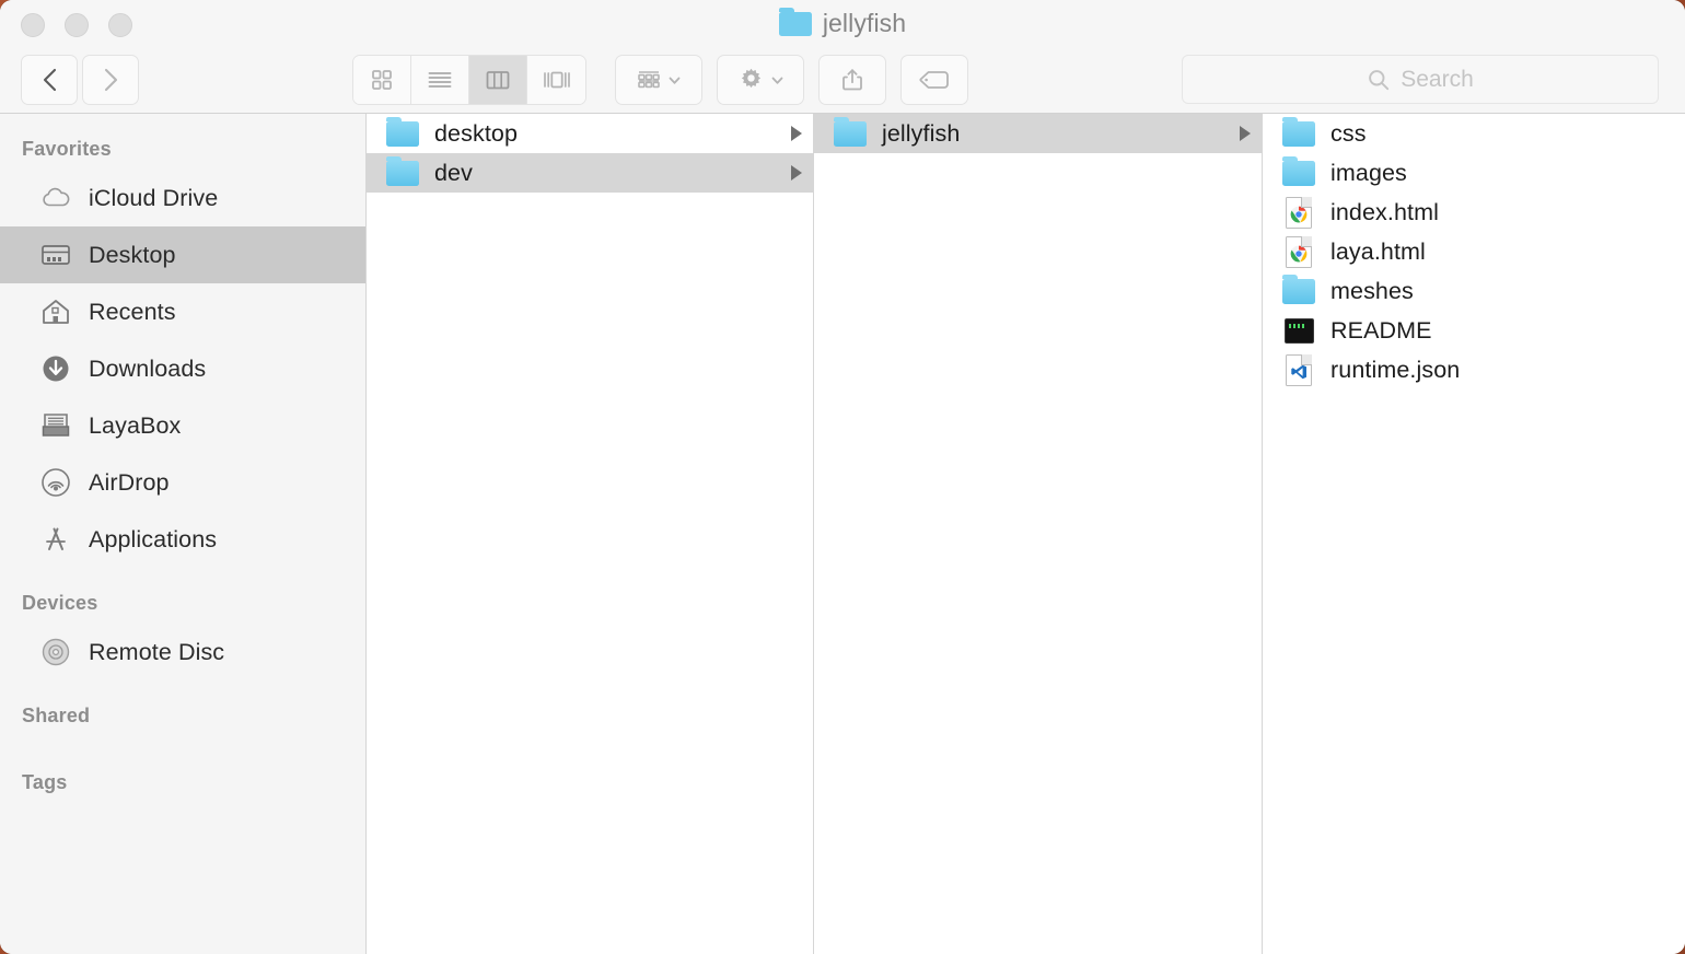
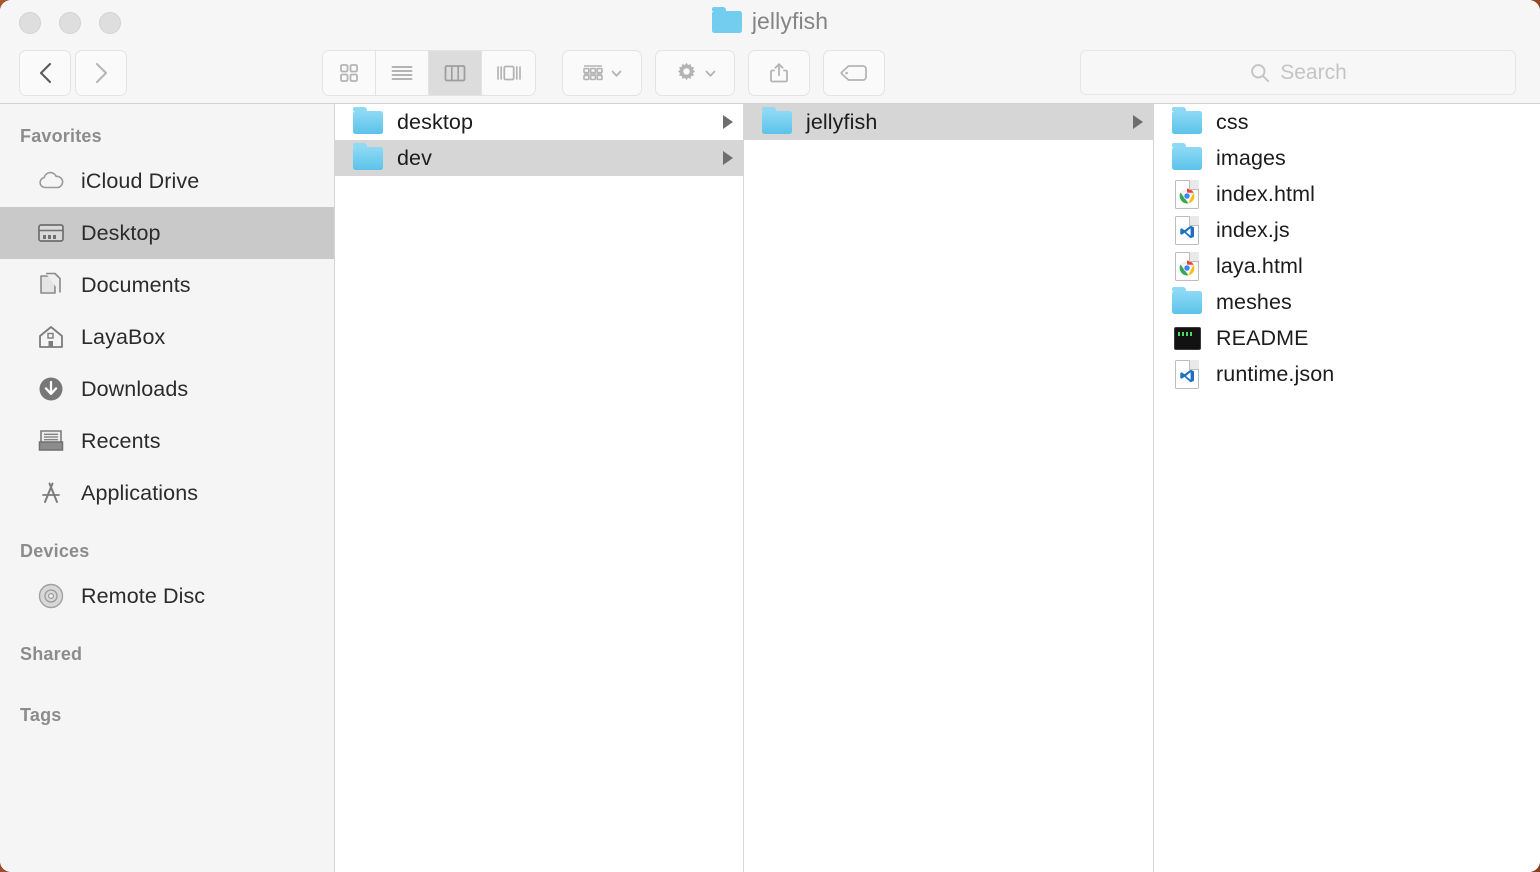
  jellyfish
  Search
  Favorites
  iCloud Drive
  Desktop
+ Documents
- Recents
+ LayaBox
  Downloads
- LayaBox
+ Recents
- AirDrop
  Applications
  Devices
  Remote Disc
  Shared
  Tags
  desktop
  dev
  jellyfish
  css
  images
  index.html
+ index.js
  laya.html
  meshes
  README
  runtime.json
